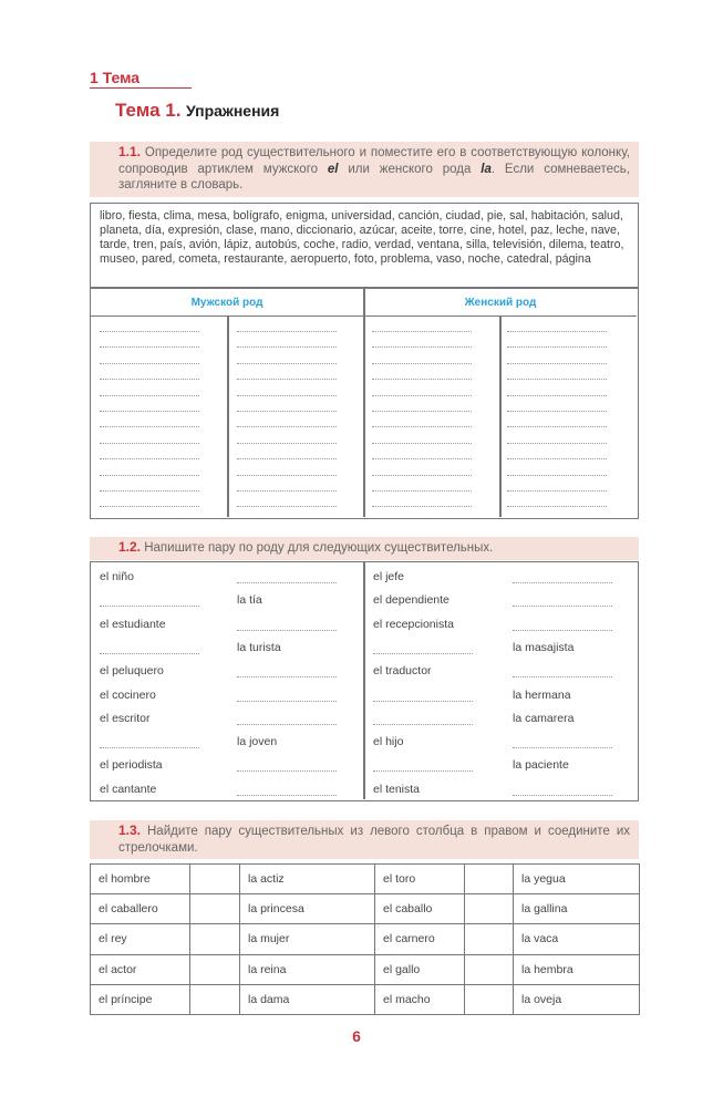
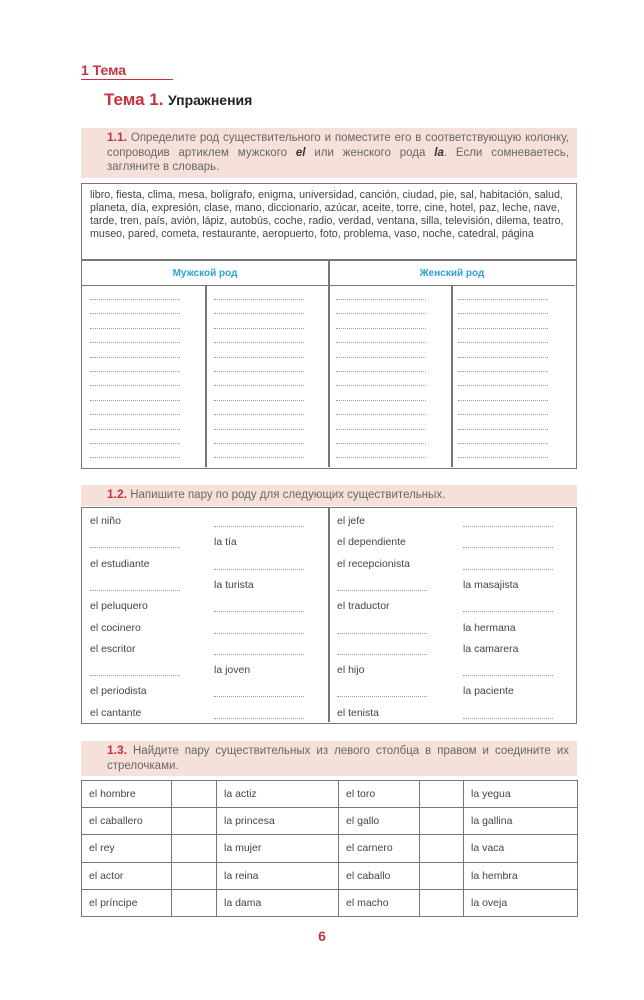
  1 Тема
  Тема 1. Упражнения
  1.1. Определите род существительного и поместите его в соответствующую колонку, сопроводив артиклем мужского el или женского рода la. Если сомневаетесь, загляните в словарь.
  libro, fiesta, clima, mesa, bolígrafo, enigma, universidad, canción, ciudad, pie, sal, habitación, salud, planeta, día, expresión, clase, mano, diccionario, azúcar, aceite, torre, cine, hotel, paz, leche, nave, tarde, tren, país, avión, lápiz, autobús, coche, radio, verdad, ventana, silla, televisión, dilema, teatro, museo, pared, cometa, restaurante, aeropuerto, foto, problema, vaso, noche, catedral, página
  Мужской род
  Женский род
  1.2. Напишите пару по роду для следующих существительных.
  el niño
  la tía
  el estudiante
  la turista
  el peluquero
  el cocinero
  el escritor
  la joven
  el periodista
  el cantante
  el jefe
  el dependiente
  el recepcionista
  la masajista
  el traductor
  la hermana
  la camarera
  el hijo
  la paciente
  el tenista
  1.3. Найдите пару существительных из левого столбца в правом и соедините их стрелочками.
  el hombre		la actiz	el toro		la yegua
- el caballero		la princesa	el caballo		la gallina
+ el caballero		la princesa	el gallo		la gallina
  el rey		la mujer	el carnero		la vaca
- el actor		la reina	el gallo		la hembra
+ el actor		la reina	el caballo		la hembra
  el príncipe		la dama	el macho		la oveja
  6
